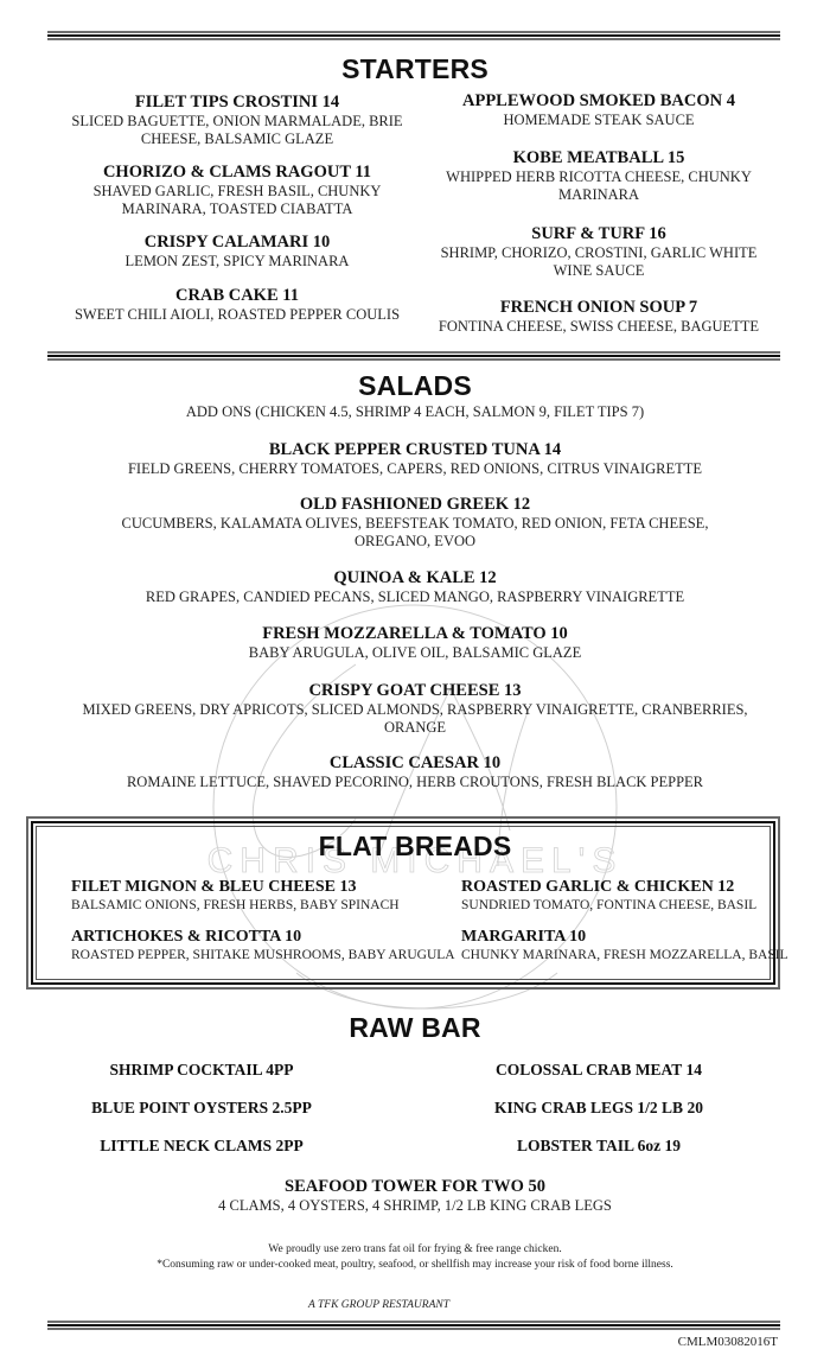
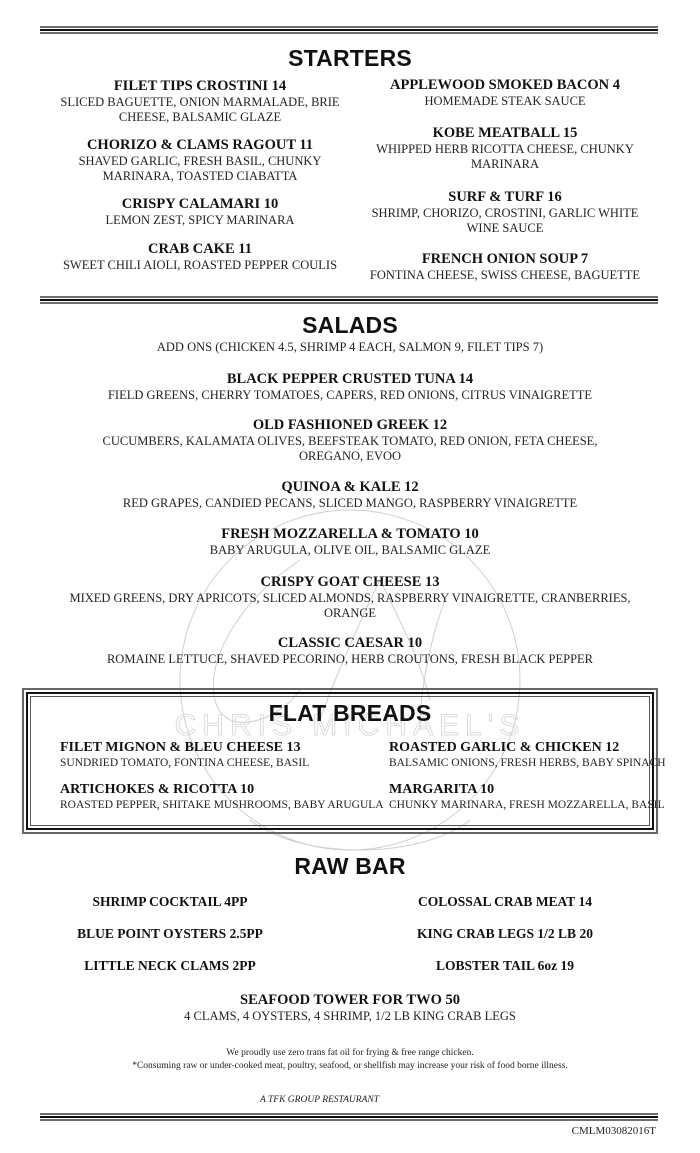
  CHRIS MICHAEL'S
  STARTERS
  FILET TIPS CROSTINI 14
  SLICED BAGUETTE, ONION MARMALADE, BRIE
  CHEESE, BALSAMIC GLAZE
  CHORIZO & CLAMS RAGOUT 11
  SHAVED GARLIC, FRESH BASIL, CHUNKY
  MARINARA, TOASTED CIABATTA
  CRISPY CALAMARI 10
  LEMON ZEST, SPICY MARINARA
  CRAB CAKE 11
  SWEET CHILI AIOLI, ROASTED PEPPER COULIS
  APPLEWOOD SMOKED BACON 4
  HOMEMADE STEAK SAUCE
  KOBE MEATBALL 15
  WHIPPED HERB RICOTTA CHEESE, CHUNKY
  MARINARA
  SURF & TURF 16
  SHRIMP, CHORIZO, CROSTINI, GARLIC WHITE
  WINE SAUCE
  FRENCH ONION SOUP 7
  FONTINA CHEESE, SWISS CHEESE, BAGUETTE
  SALADS
  ADD ONS (CHICKEN 4.5, SHRIMP 4 EACH, SALMON 9, FILET TIPS 7)
  BLACK PEPPER CRUSTED TUNA 14
  FIELD GREENS, CHERRY TOMATOES, CAPERS, RED ONIONS, CITRUS VINAIGRETTE
  OLD FASHIONED GREEK 12
  CUCUMBERS, KALAMATA OLIVES, BEEFSTEAK TOMATO, RED ONION, FETA CHEESE,
  OREGANO, EVOO
  QUINOA & KALE 12
  RED GRAPES, CANDIED PECANS, SLICED MANGO, RASPBERRY VINAIGRETTE
  FRESH MOZZARELLA & TOMATO 10
  BABY ARUGULA, OLIVE OIL, BALSAMIC GLAZE
  CRISPY GOAT CHEESE 13
  MIXED GREENS, DRY APRICOTS, SLICED ALMONDS, RASPBERRY VINAIGRETTE, CRANBERRIES,
  ORANGE
  CLASSIC CAESAR 10
  ROMAINE LETTUCE, SHAVED PECORINO, HERB CROUTONS, FRESH BLACK PEPPER
  FLAT BREADS
  FILET MIGNON & BLEU CHEESE 13
- BALSAMIC ONIONS, FRESH HERBS, BABY SPINACH
+ SUNDRIED TOMATO, FONTINA CHEESE, BASIL
  ROASTED GARLIC & CHICKEN 12
- SUNDRIED TOMATO, FONTINA CHEESE, BASIL
+ BALSAMIC ONIONS, FRESH HERBS, BABY SPINACH
  ARTICHOKES & RICOTTA 10
  ROASTED PEPPER, SHITAKE MUSHROOMS, BABY ARUGULA
  MARGARITA 10
  CHUNKY MARINARA, FRESH MOZZARELLA, BASIL
  RAW BAR
  SHRIMP COCKTAIL 4PP
  BLUE POINT OYSTERS 2.5PP
  LITTLE NECK CLAMS 2PP
  COLOSSAL CRAB MEAT 14
  KING CRAB LEGS 1/2 LB 20
  LOBSTER TAIL 6oz 19
  SEAFOOD TOWER FOR TWO 50
  4 CLAMS, 4 OYSTERS, 4 SHRIMP, 1/2 LB KING CRAB LEGS
  We proudly use zero trans fat oil for frying & free range chicken.
  *Consuming raw or under-cooked meat, poultry, seafood, or shellfish may increase your risk of food borne illness.
  A TFK GROUP RESTAURANT
  CMLM03082016T
